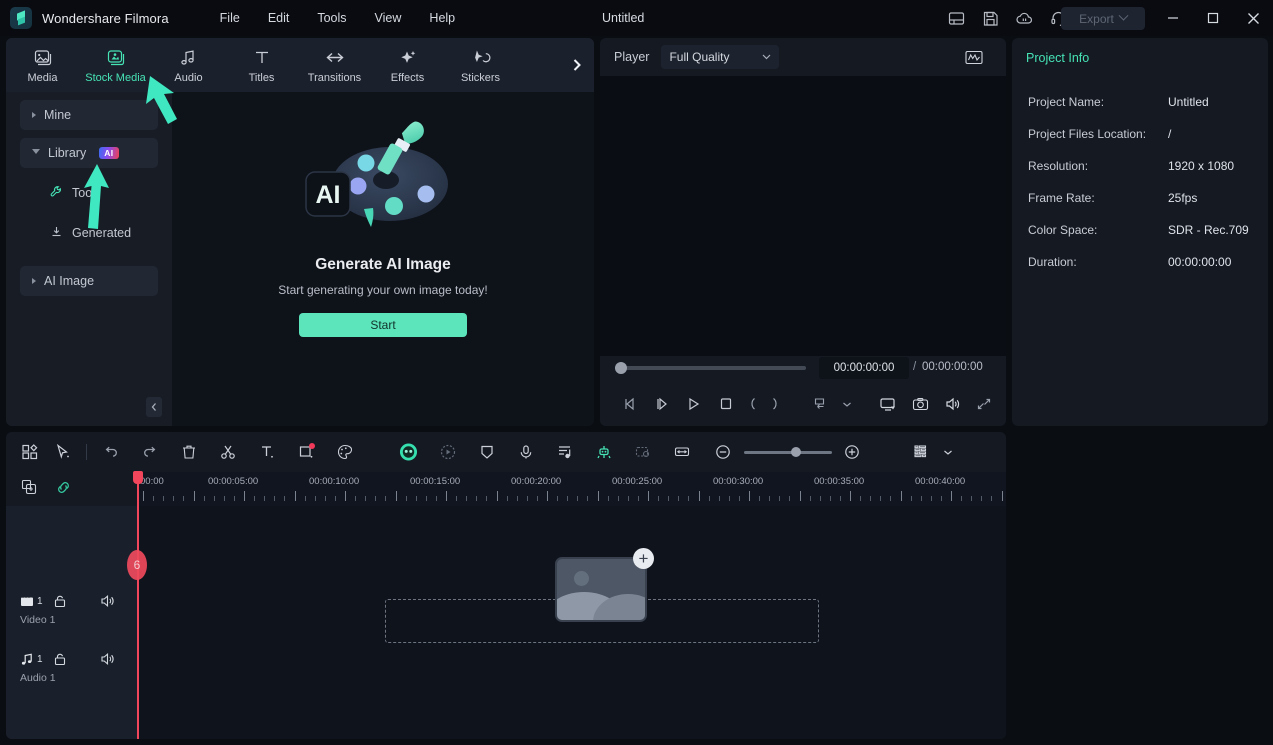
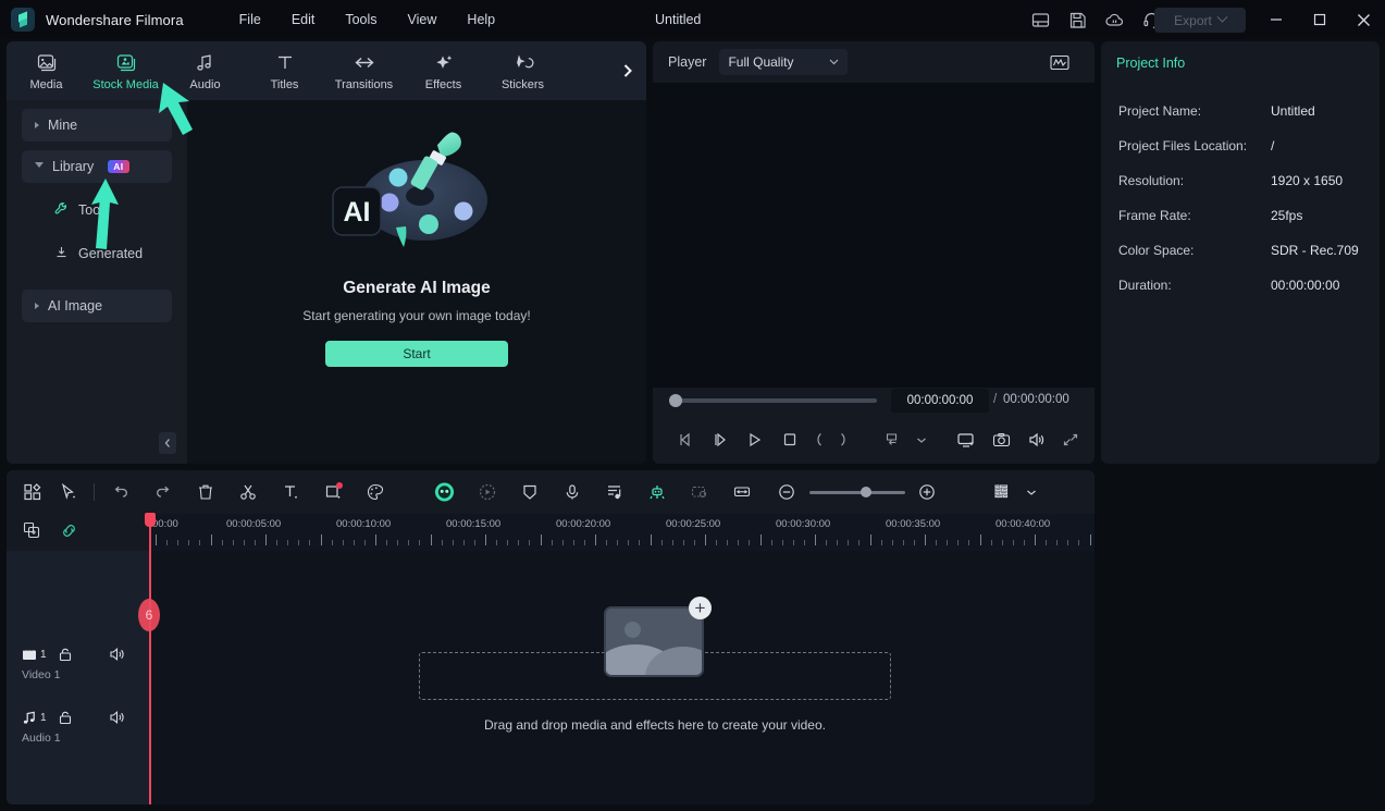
  Wondershare Filmora
  File
  Edit
  Tools
  View
  Help
  Untitled
  Export
  Media
  Stock Media
  Audio
  Titles
  Transitions
  Effects
  Stickers
  Mine
  Library
  AI
  Too
  Generated
  AI Image
  AI
  Generate AI Image
  Start generating your own image today!
  Start
  Player
  Full Quality
  00:00:00:00
  /
  00:00:00:00
  Project Info
  Project Name:
  Untitled
  Project Files Location:
  /
  Resolution:
- 1920 x 1080
+ 1920 x 1650
  Frame Rate:
  25fps
  Color Space:
  SDR - Rec.709
  Duration:
  00:00:00:00
  0:00
  00:00:05:00
  00:00:10:00
  00:00:15:00
  00:00:20:00
  00:00:25:00
  00:00:30:00
  00:00:35:00
  00:00:40:00
  1
  Video 1
  1
  Audio 1
  6
  +
+ Drag and drop media and effects here to create your video.
